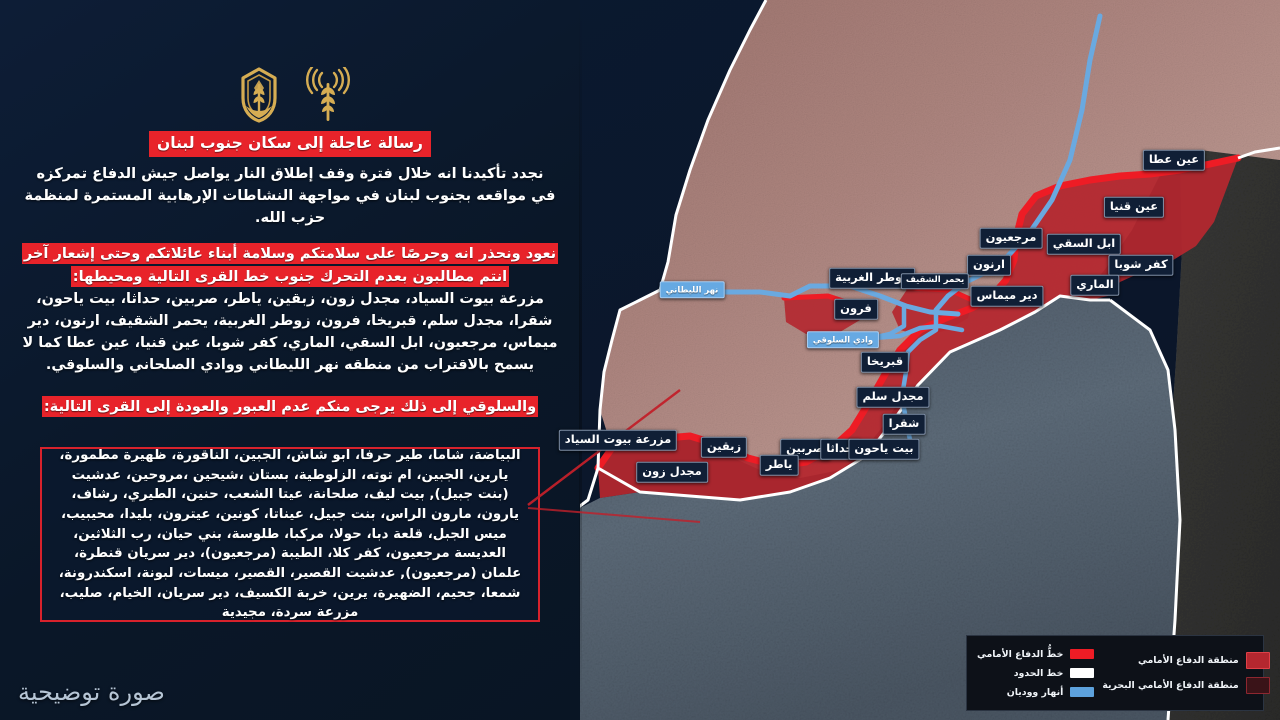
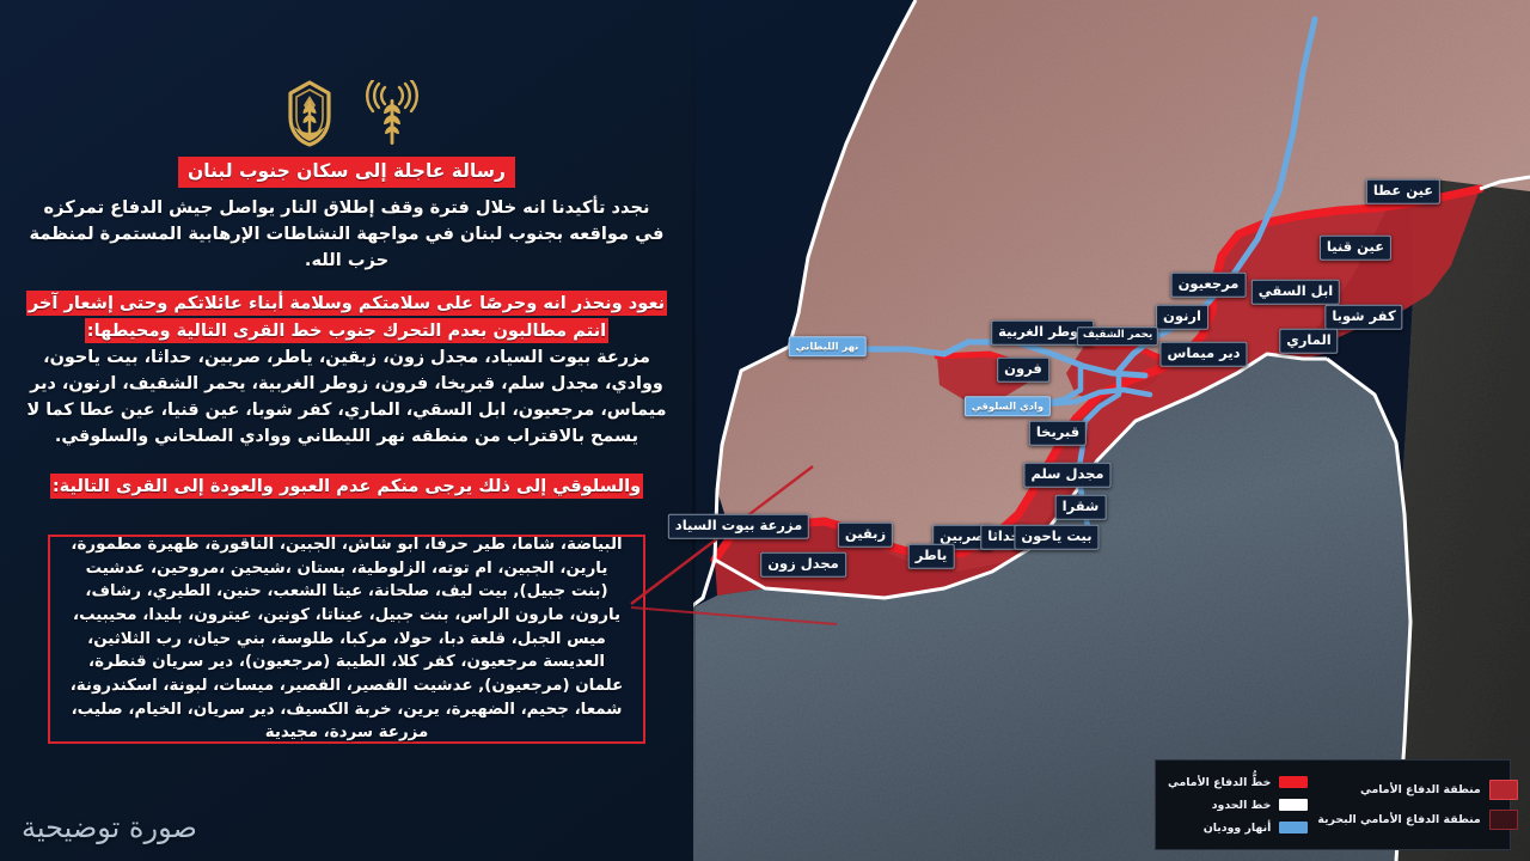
  عين عطا
  عين قنيا
  مرجعيون
  ابل السقي
  كفر شوبا
  ارنون
  الماري
  وطر الغربية
  يحمر الشقيف
  دير ميماس
  فرون
  قبريخا
  مجدل سلم
  شقرا
  مزرعة بيوت السياد
  زبقين
  صربين
  داثا
  بيت ياحون
  ياطر
  مجدل زون
  نهر الليطاني
  وادي السلوقي
  رسالة عاجلة إلى سكان جنوب لبنان
  نجدد تأكيدنا انه خلال فترة وقف إطلاق النار يواصل جيش الدفاع تمركزه في مواقعه بجنوب لبنان في مواجهة النشاطات الإرهابية المستمرة لمنظمة حزب الله.
  نعود ونحذر انه وحرصًا على سلامتكم وسلامة أبناء عائلاتكم وحتى إشعار آخر انتم مطالبون بعدم التحرك جنوب خط القرى التالية ومحيطها:
- مزرعة بيوت السياد، مجدل زون، زبقين، ياطر، صربين، حداثا، بيت ياحون، شقرا، مجدل سلم، قبريخا، فرون، زوطر الغربية، يحمر الشقيف، ارنون، دير ميماس، مرجعيون، ابل السقي، الماري، كفر شوبا، عين قنيا، عين عطا كما لا يسمح بالاقتراب من منطقه نهر الليطاني ووادي الصلحاني والسلوقي.
+ مزرعة بيوت السياد، مجدل زون، زبقين، ياطر، صربين، حداثا، بيت ياحون، ووادي، مجدل سلم، قبريخا، فرون، زوطر الغربية، يحمر الشقيف، ارنون، دير ميماس، مرجعيون، ابل السقي، الماري، كفر شوبا، عين قنيا، عين عطا كما لا يسمح بالاقتراب من منطقه نهر الليطاني ووادي الصلحاني والسلوقي.
  والسلوقي إلى ذلك يرجى منكم عدم العبور والعودة إلى القرى التالية:
  البياضة، شاما، طير حرفا، ابو شاش، الجبين، الناقورة، ظهيرة مطمورة، يارين، الجبين، ام توته، الزلوطية، بستان ،شيحين ،مروحين، عدشيت (بنت جبيل), بيت ليف، صلحانة، عيتا الشعب، حنين، الطيري، رشاف، يارون، مارون الراس، بنت جبيل، عيناتا، كونين، عيترون، بليدا، محيبيب، ميس الجبل، قلعة دبا، حولا، مركبا، طلوسة، بني حيان، رب الثلاثين، العديسة مرجعيون، كفر كلا، الطيبة (مرجعيون)، دير سريان قنطرة، علمان (مرجعيون), عدشيت القصير، القصير، ميسات، لبونة، اسكندرونة، شمعا، جحيم، الضهيرة، يرين، خربة الكسيف، دير سريان، الخيام، صليب، مزرعة سردة، مجيدية
  صورة توضيحية
  خطُّ الدفاع الأمامي
  خط الحدود
  أنهار ووديان
  منطقة الدفاع الأمامي
  منطقة الدفاع الأمامي البحرية
